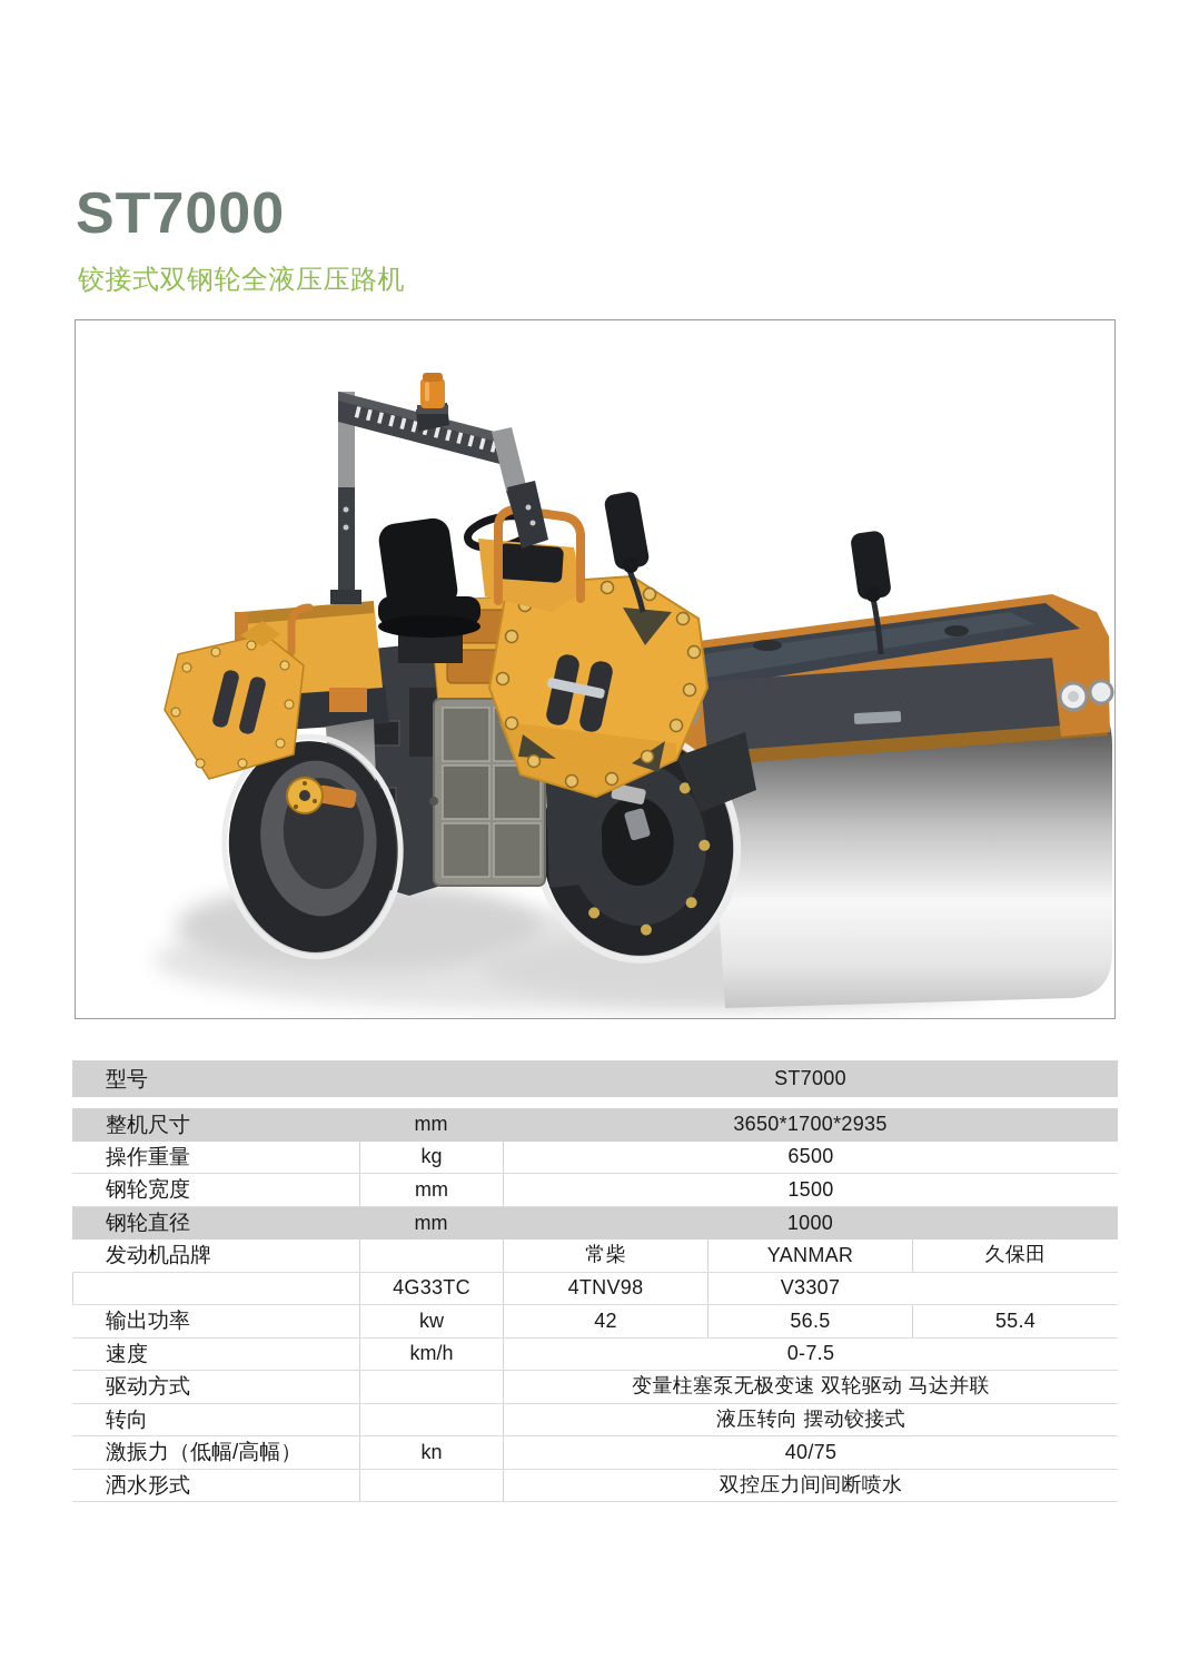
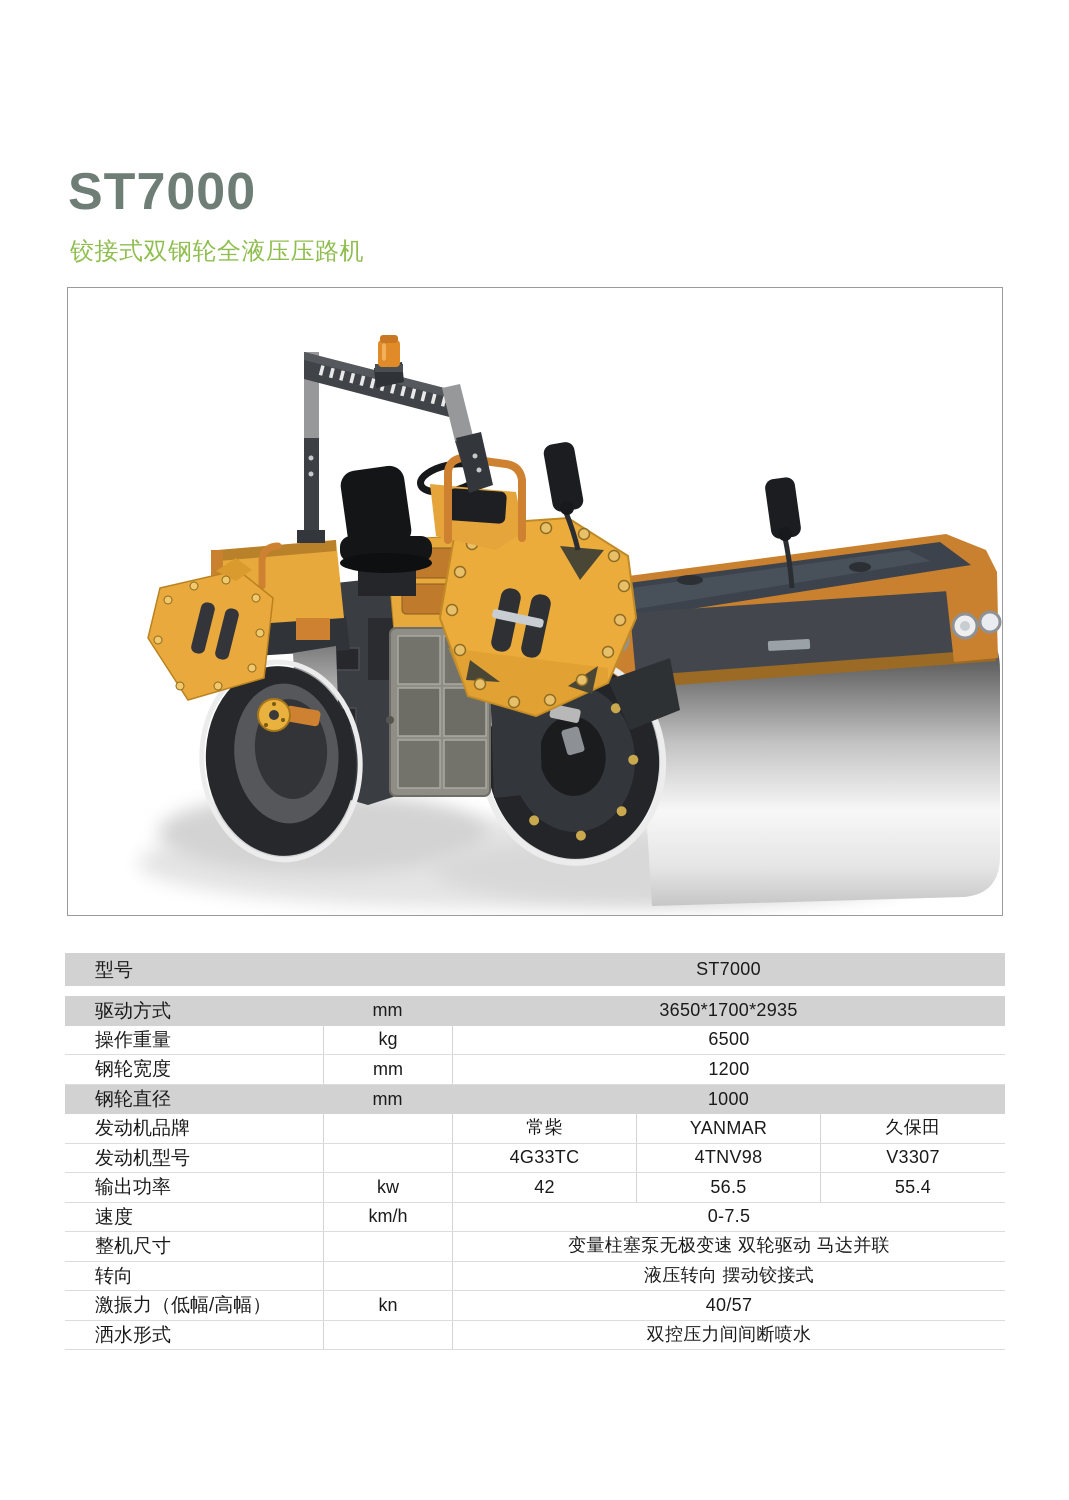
  ST7000
  铰接式双钢轮全液压压路机
  型号
  ST7000
- 整机尺寸
+ 驱动方式
  mm
  3650*1700*2935
  操作重量
  kg
  6500
  钢轮宽度
  mm
- 1500
+ 1200
  钢轮直径
  mm
  1000
  发动机品牌
  常柴
  YANMAR
  久保田
+ 发动机型号
  4G33TC
  4TNV98
  V3307
  输出功率
  kw
  42
  56.5
  55.4
  速度
  km/h
  0-7.5
- 驱动方式
+ 整机尺寸
  变量柱塞泵无极变速 双轮驱动 马达并联
  转向
  液压转向 摆动铰接式
  激振力（低幅/高幅）
  kn
- 40/75
+ 40/57
  洒水形式
  双控压力间间断喷水
